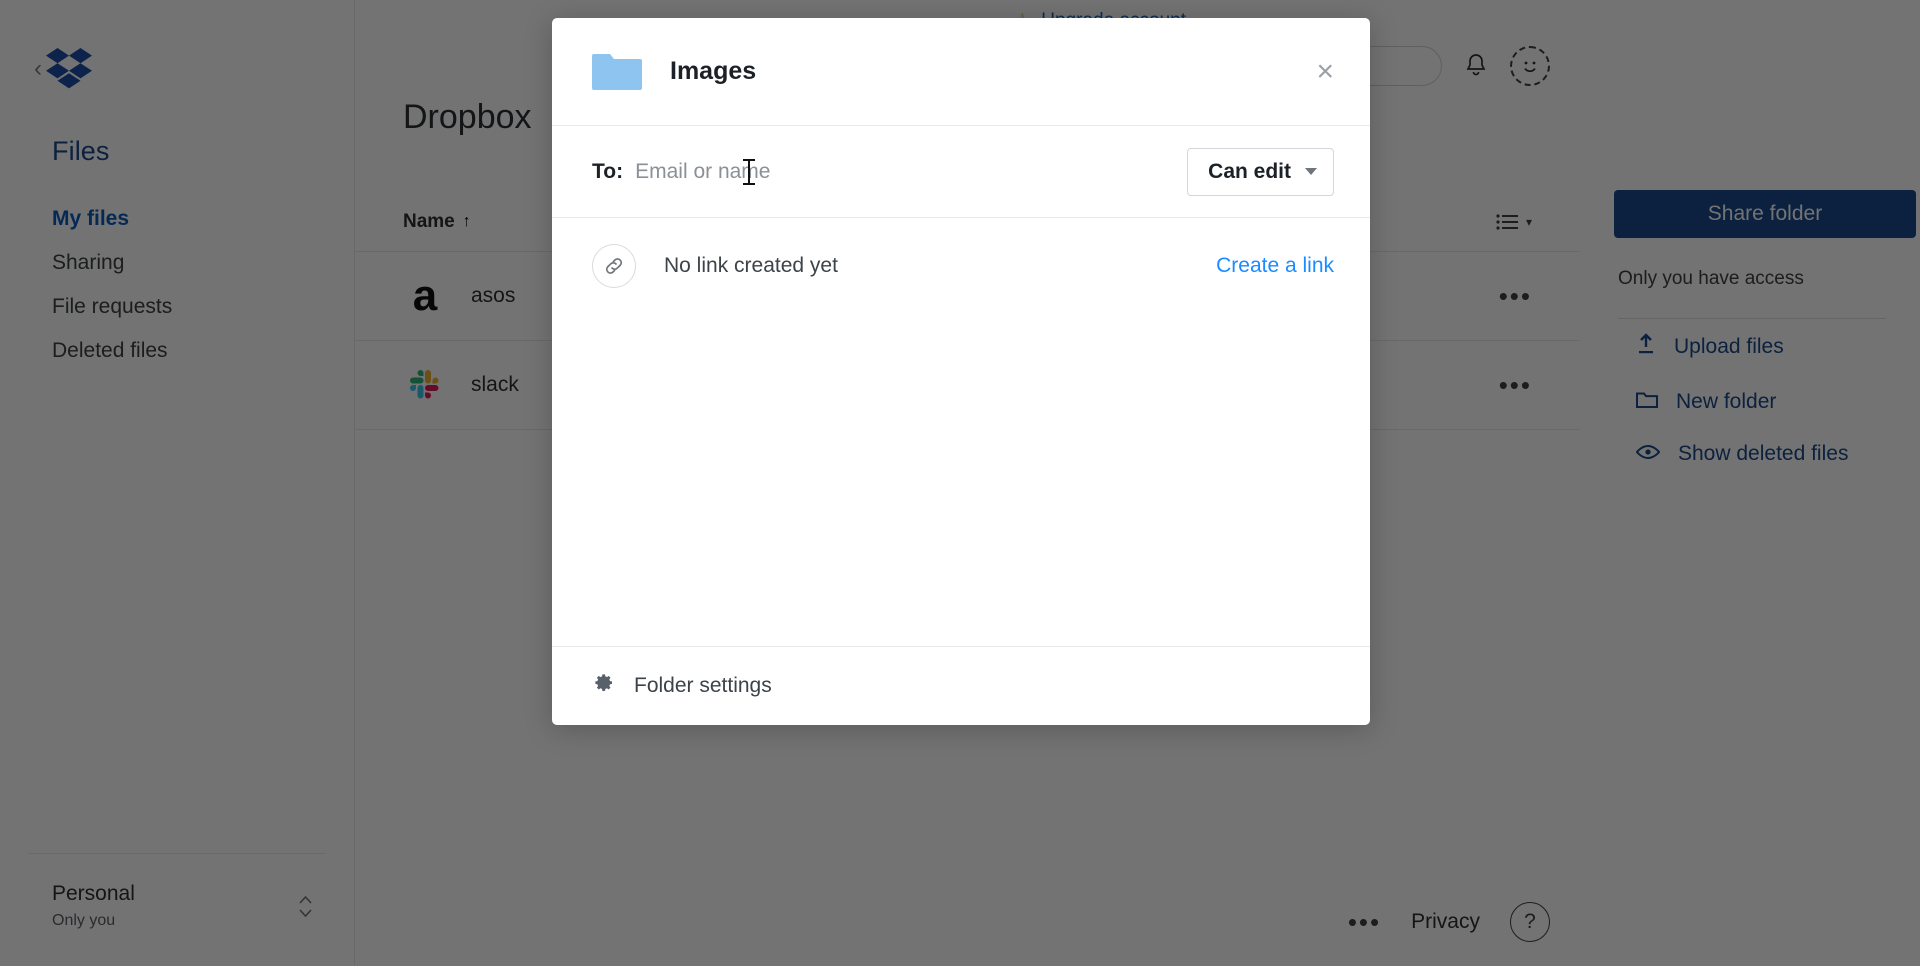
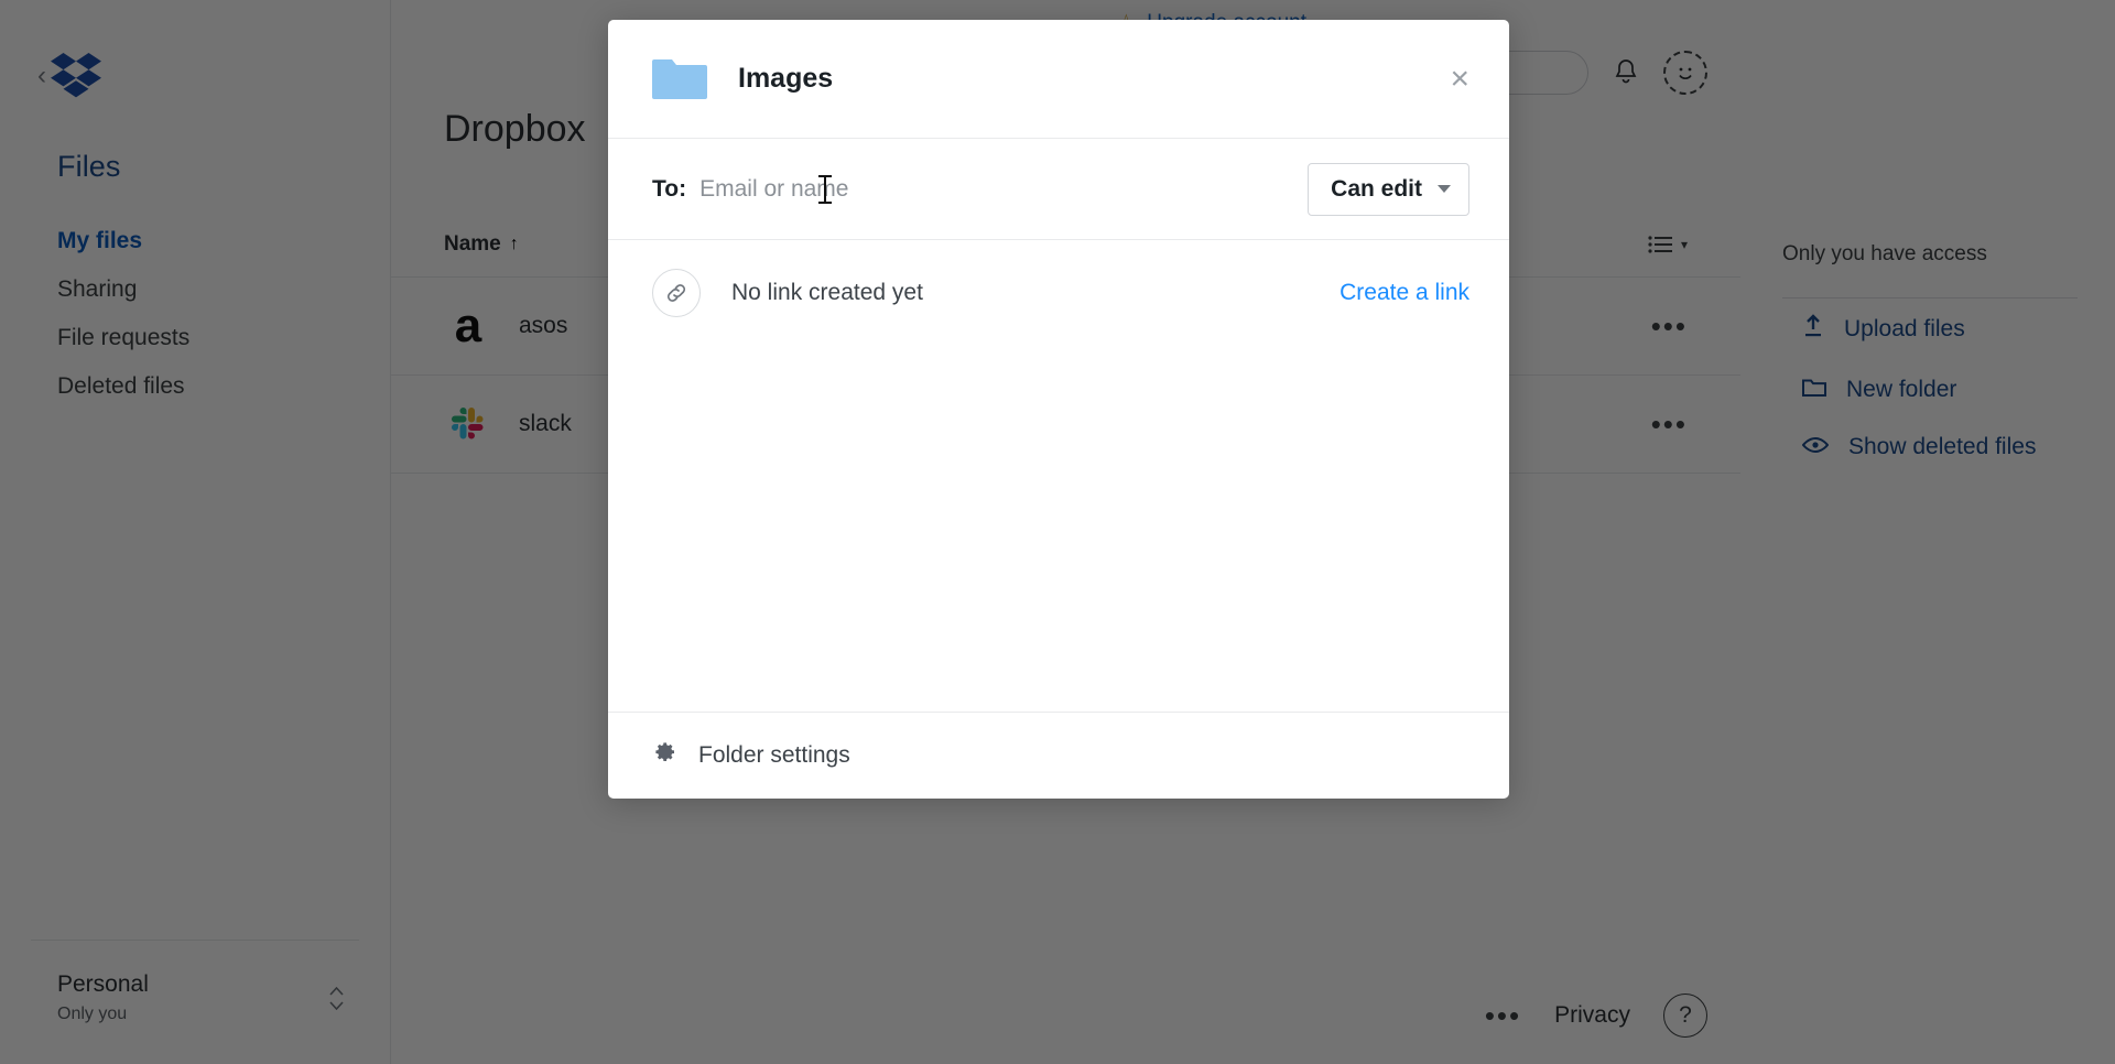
  ‹
  Files
  My files
  Sharing
  File requests
  Deleted files
  Personal
  Only you
  Dropbox
  Name
  ↑
  ▾
  a
  asos
  •••
  slack
  •••
  •••
  Privacy
  ?
- Share folder
  Only you have access
  Upload files
  New folder
  Show deleted files
  Images
  ×
  To:
  Email or name
  Can edit
  No link created yet
  Create a link
  Folder settings
